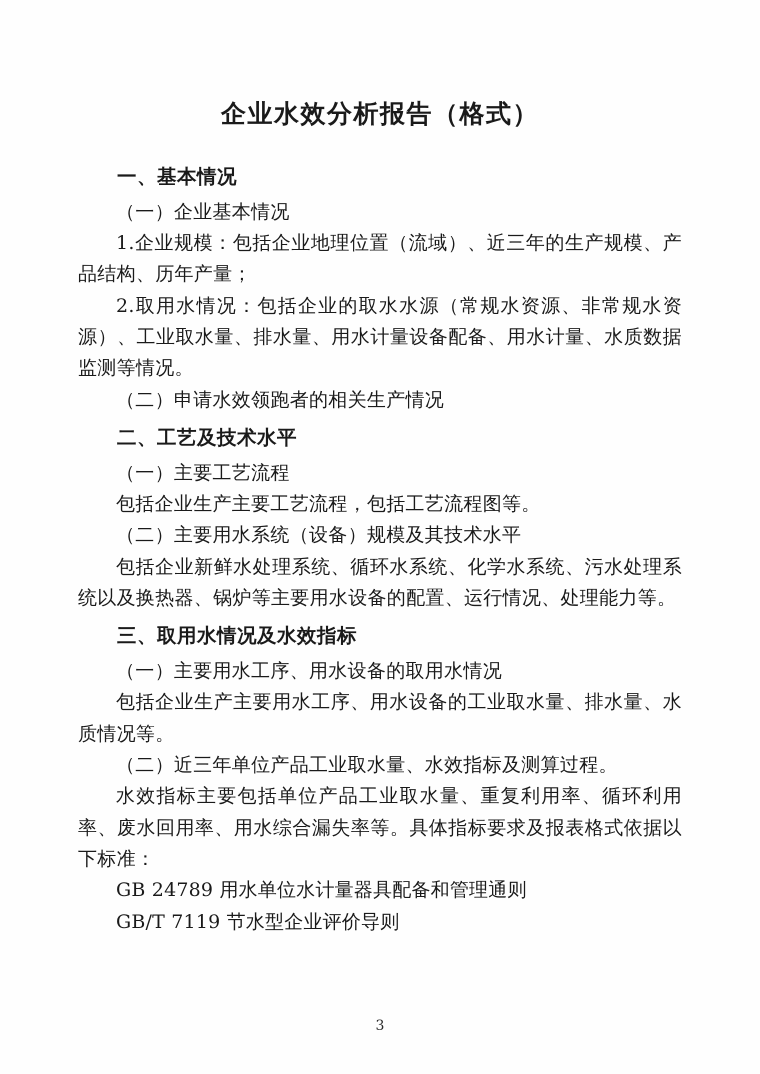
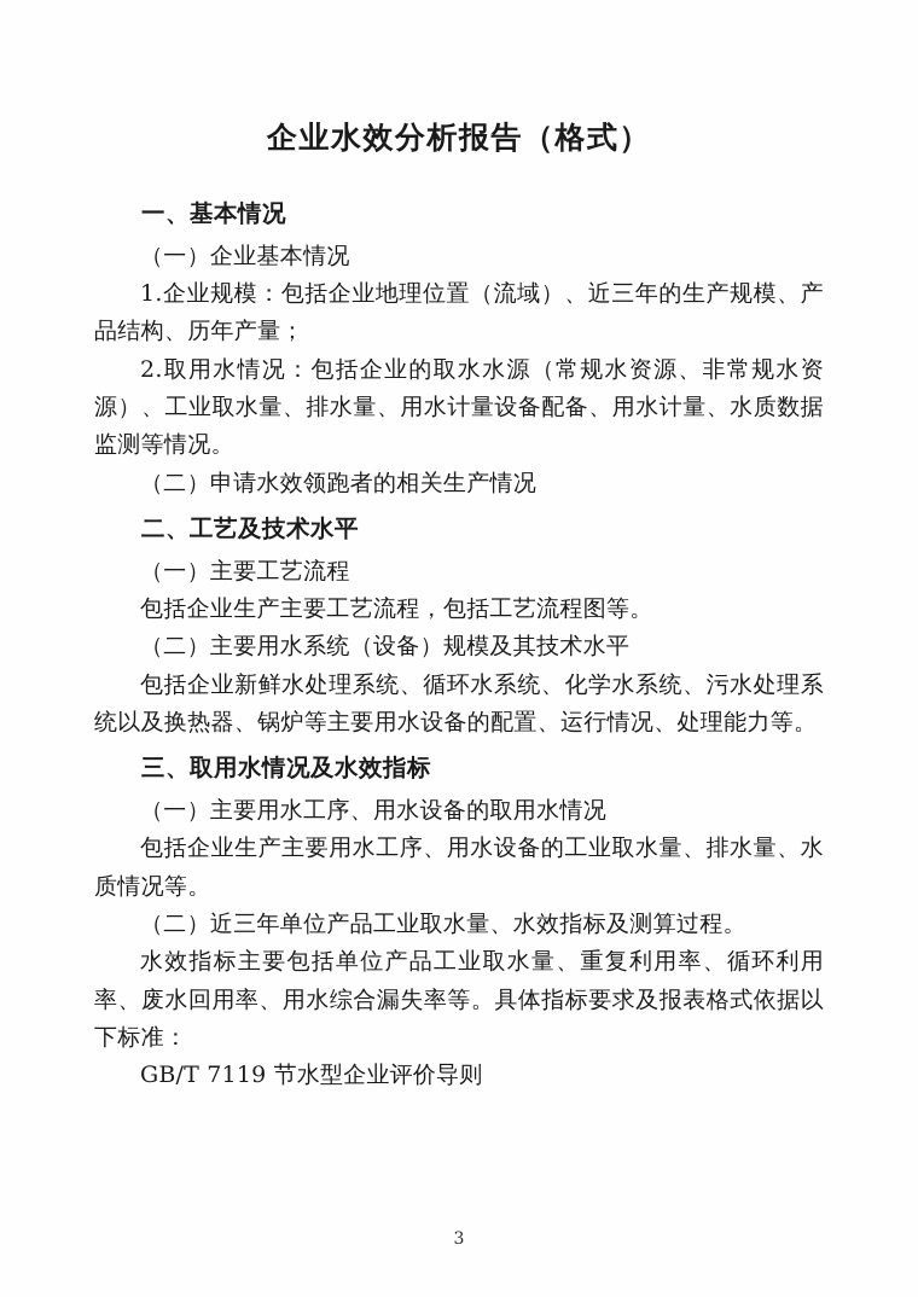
  企业水效分析报告（格式）
  一、基本情况
  （一）企业基本情况
  1.企业规模：包括企业地理位置（流域）、近三年的生产规模、产品结构、历年产量；
  2.取用水情况：包括企业的取水水源（常规水资源、非常规水资源）、工业取水量、排水量、用水计量设备配备、用水计量、水质数据监测等情况。
  （二）申请水效领跑者的相关生产情况
  二、工艺及技术水平
  （一）主要工艺流程
  包括企业生产主要工艺流程，包括工艺流程图等。
  （二）主要用水系统（设备）规模及其技术水平
  包括企业新鲜水处理系统、循环水系统、化学水系统、污水处理系统以及换热器、锅炉等主要用水设备的配置、运行情况、处理能力等。
  三、取用水情况及水效指标
  （一）主要用水工序、用水设备的取用水情况
  包括企业生产主要用水工序、用水设备的工业取水量、排水量、水质情况等。
  （二）近三年单位产品工业取水量、水效指标及测算过程。
  水效指标主要包括单位产品工业取水量、重复利用率、循环利用率、废水回用率、用水综合漏失率等。具体指标要求及报表格式依据以下标准：
- GB 24789 用水单位水计量器具配备和管理通则
  GB/T 7119 节水型企业评价导则
  3
